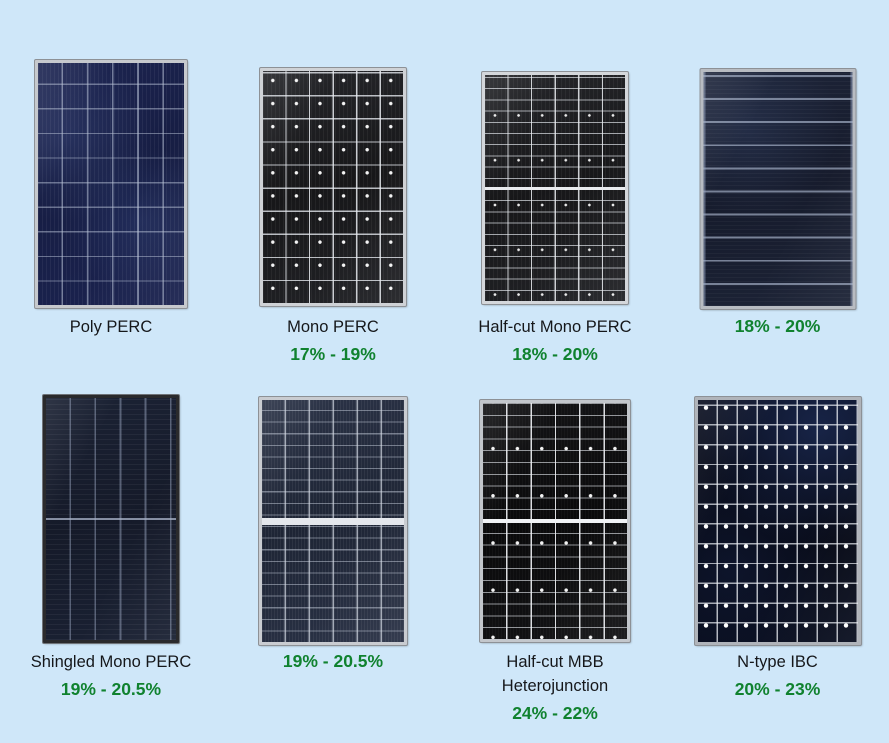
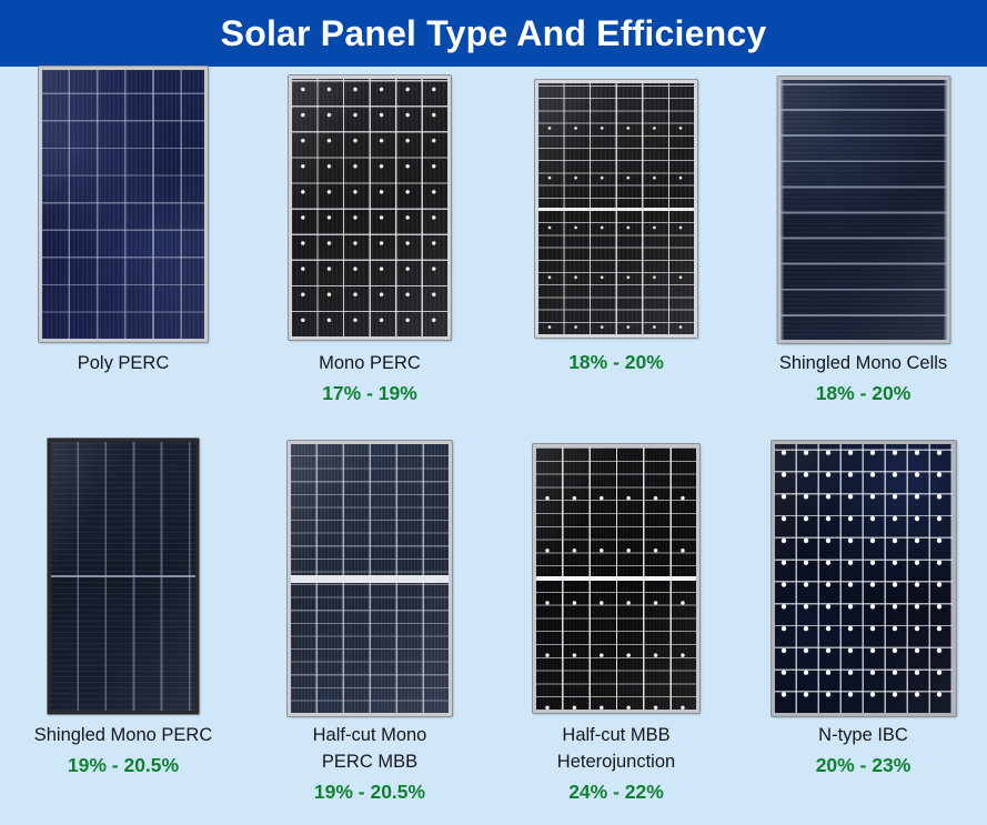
+ Solar Panel Type And Efficiency
  Poly PERC
  Mono PERC
  17% - 19%
- Half-cut Mono PERC
  18% - 20%
+ Shingled Mono Cells
  18% - 20%
  Shingled Mono PERC
  19% - 20.5%
+ Half-cut Mono
+ PERC MBB
  19% - 20.5%
  Half-cut MBB
  Heterojunction
  24% - 22%
  N-type IBC
  20% - 23%
